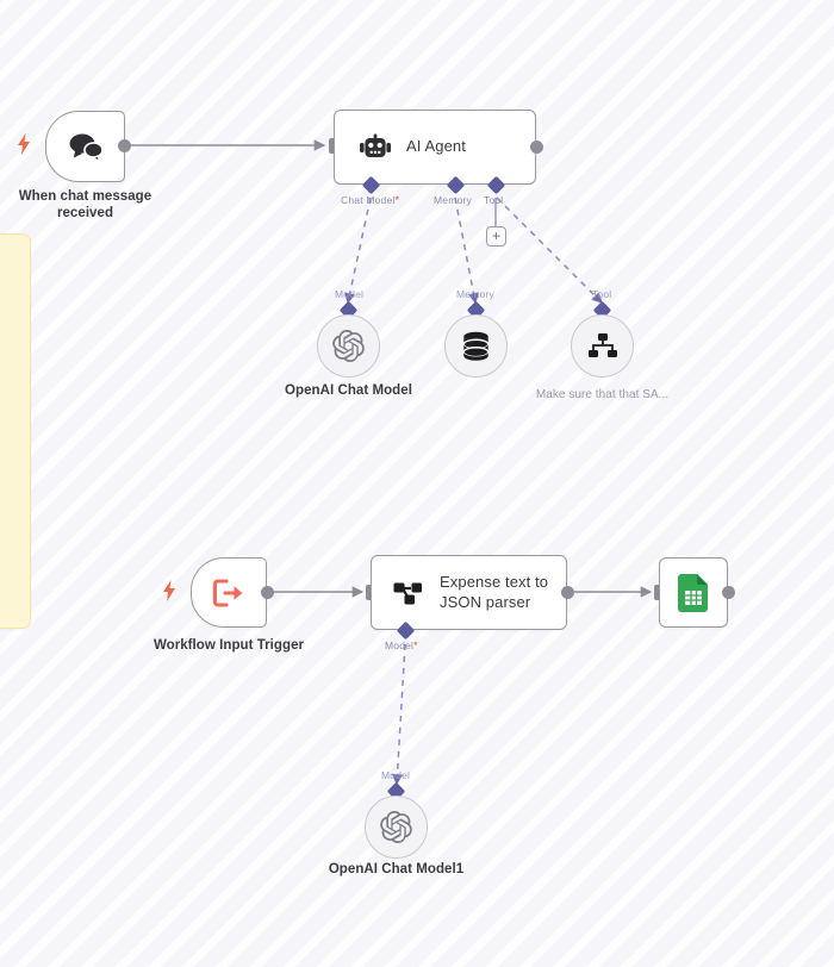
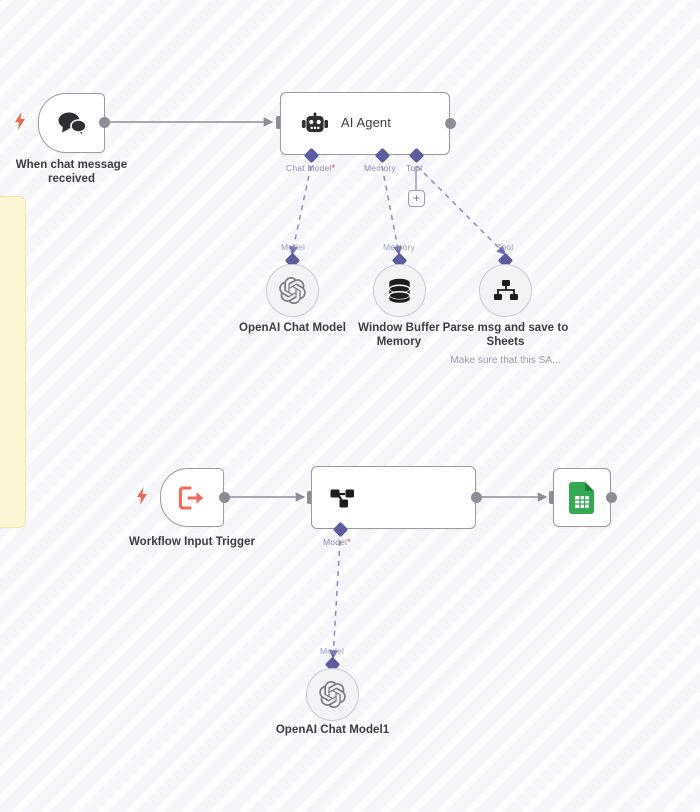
  When chat message received
  AI Agent
  Chat Model*
  Memory
  Tool
  +
  Model
  Memory
  Tool
  OpenAI Chat Model
+ Window Buffer Memory
+ Parse msg and save to Sheets
- Make sure that that SA...
+ Make sure that this SA...
  Workflow Input Trigger
- Expense text to JSON parser
  Model*
  Model
  OpenAI Chat Model1
